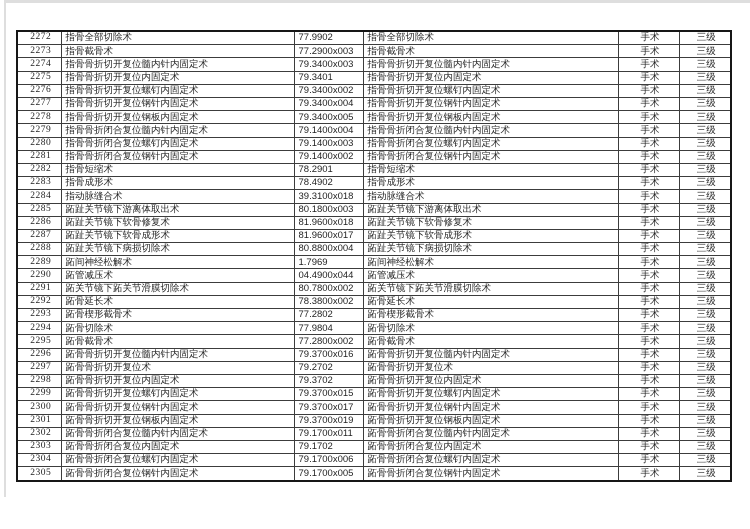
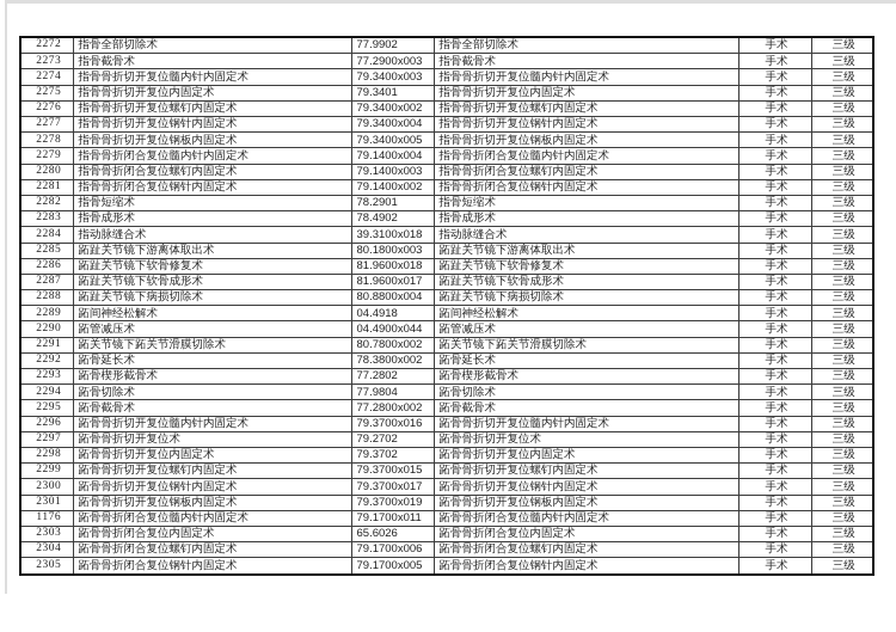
  2272	指骨全部切除术	77.9902	指骨全部切除术	手术	三级
  2273	指骨截骨术	77.2900x003	指骨截骨术	手术	三级
  2274	指骨骨折切开复位髓内针内固定术	79.3400x003	指骨骨折切开复位髓内针内固定术	手术	三级
  2275	指骨骨折切开复位内固定术	79.3401	指骨骨折切开复位内固定术	手术	三级
  2276	指骨骨折切开复位螺钉内固定术	79.3400x002	指骨骨折切开复位螺钉内固定术	手术	三级
  2277	指骨骨折切开复位钢针内固定术	79.3400x004	指骨骨折切开复位钢针内固定术	手术	三级
  2278	指骨骨折切开复位钢板内固定术	79.3400x005	指骨骨折切开复位钢板内固定术	手术	三级
  2279	指骨骨折闭合复位髓内针内固定术	79.1400x004	指骨骨折闭合复位髓内针内固定术	手术	三级
  2280	指骨骨折闭合复位螺钉内固定术	79.1400x003	指骨骨折闭合复位螺钉内固定术	手术	三级
  2281	指骨骨折闭合复位钢针内固定术	79.1400x002	指骨骨折闭合复位钢针内固定术	手术	三级
  2282	指骨短缩术	78.2901	指骨短缩术	手术	三级
  2283	指骨成形术	78.4902	指骨成形术	手术	三级
  2284	指动脉缝合术	39.3100x018	指动脉缝合术	手术	三级
  2285	跖趾关节镜下游离体取出术	80.1800x003	跖趾关节镜下游离体取出术	手术	三级
  2286	跖趾关节镜下软骨修复术	81.9600x018	跖趾关节镜下软骨修复术	手术	三级
  2287	跖趾关节镜下软骨成形术	81.9600x017	跖趾关节镜下软骨成形术	手术	三级
  2288	跖趾关节镜下病损切除术	80.8800x004	跖趾关节镜下病损切除术	手术	三级
- 2289	跖间神经松解术	1.7969	跖间神经松解术	手术	三级
+ 2289	跖间神经松解术	04.4918	跖间神经松解术	手术	三级
  2290	跖管减压术	04.4900x044	跖管减压术	手术	三级
  2291	跖关节镜下跖关节滑膜切除术	80.7800x002	跖关节镜下跖关节滑膜切除术	手术	三级
  2292	跖骨延长术	78.3800x002	跖骨延长术	手术	三级
  2293	跖骨楔形截骨术	77.2802	跖骨楔形截骨术	手术	三级
  2294	跖骨切除术	77.9804	跖骨切除术	手术	三级
  2295	跖骨截骨术	77.2800x002	跖骨截骨术	手术	三级
  2296	跖骨骨折切开复位髓内针内固定术	79.3700x016	跖骨骨折切开复位髓内针内固定术	手术	三级
  2297	跖骨骨折切开复位术	79.2702	跖骨骨折切开复位术	手术	三级
  2298	跖骨骨折切开复位内固定术	79.3702	跖骨骨折切开复位内固定术	手术	三级
  2299	跖骨骨折切开复位螺钉内固定术	79.3700x015	跖骨骨折切开复位螺钉内固定术	手术	三级
  2300	跖骨骨折切开复位钢针内固定术	79.3700x017	跖骨骨折切开复位钢针内固定术	手术	三级
  2301	跖骨骨折切开复位钢板内固定术	79.3700x019	跖骨骨折切开复位钢板内固定术	手术	三级
- 2302	跖骨骨折闭合复位髓内针内固定术	79.1700x011	跖骨骨折闭合复位髓内针内固定术	手术	三级
+ 1176	跖骨骨折闭合复位髓内针内固定术	79.1700x011	跖骨骨折闭合复位髓内针内固定术	手术	三级
- 2303	跖骨骨折闭合复位内固定术	79.1702	跖骨骨折闭合复位内固定术	手术	三级
+ 2303	跖骨骨折闭合复位内固定术	65.6026	跖骨骨折闭合复位内固定术	手术	三级
  2304	跖骨骨折闭合复位螺钉内固定术	79.1700x006	跖骨骨折闭合复位螺钉内固定术	手术	三级
  2305	跖骨骨折闭合复位钢针内固定术	79.1700x005	跖骨骨折闭合复位钢针内固定术	手术	三级
